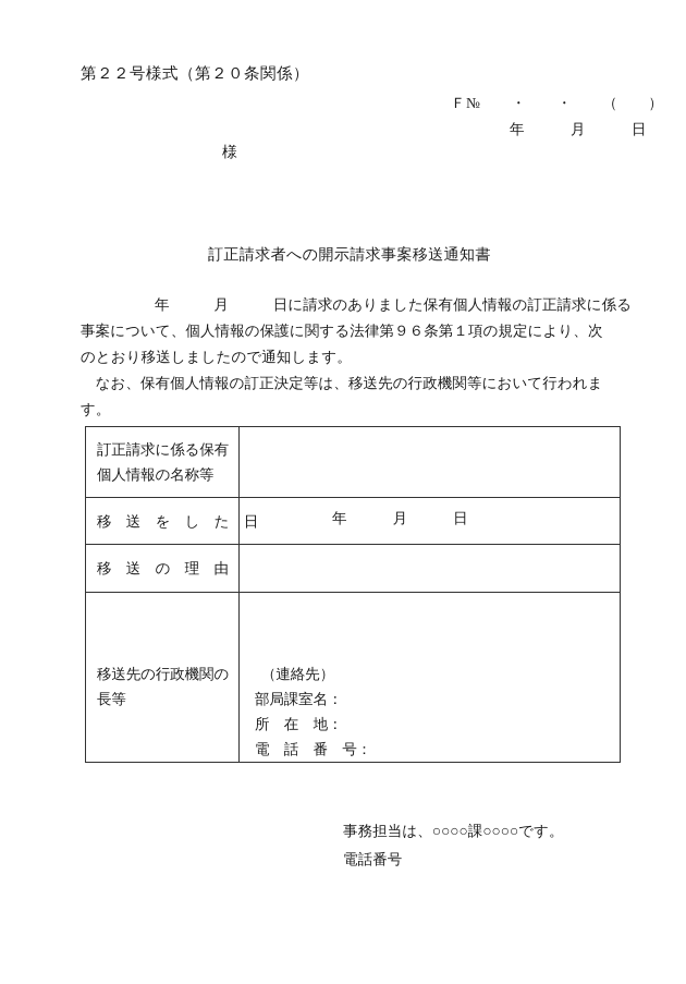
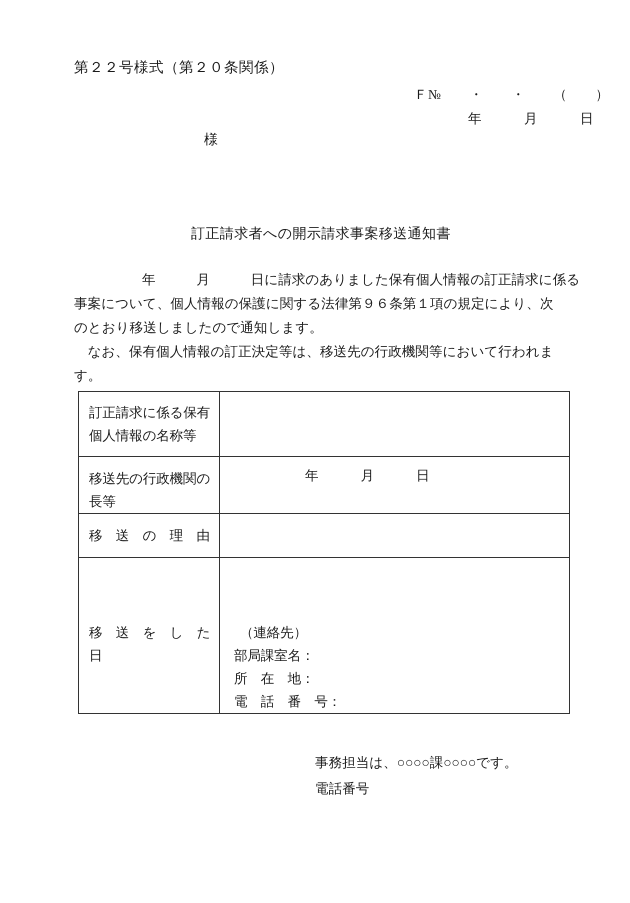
  第２２号様式（第２０条関係）
  Ｆ№ ・ ・ （ ）
  年 月 日
  様
  訂正請求者への開示請求事案移送通知書
  年 月 日に請求のありました保有個人情報の訂正請求に係る
  事案について、個人情報の保護に関する法律第９６条第１項の規定により、次
  のとおり移送しましたので通知します。
  なお、保有個人情報の訂正決定等は、移送先の行政機関等において行われま
  す。
  訂正請求に係る保有 個人情報の名称等
- 移 送 を し た 日	年 月 日
+ 移送先の行政機関の 長等	年 月 日
  移 送 の 理 由
- 移送先の行政機関の 長等	（連絡先） 部局課室名： 所 在 地： 電 話 番 号：
+ 移 送 を し た 日	（連絡先） 部局課室名： 所 在 地： 電 話 番 号：
  事務担当は、○○○○課○○○○です。
  電話番号
